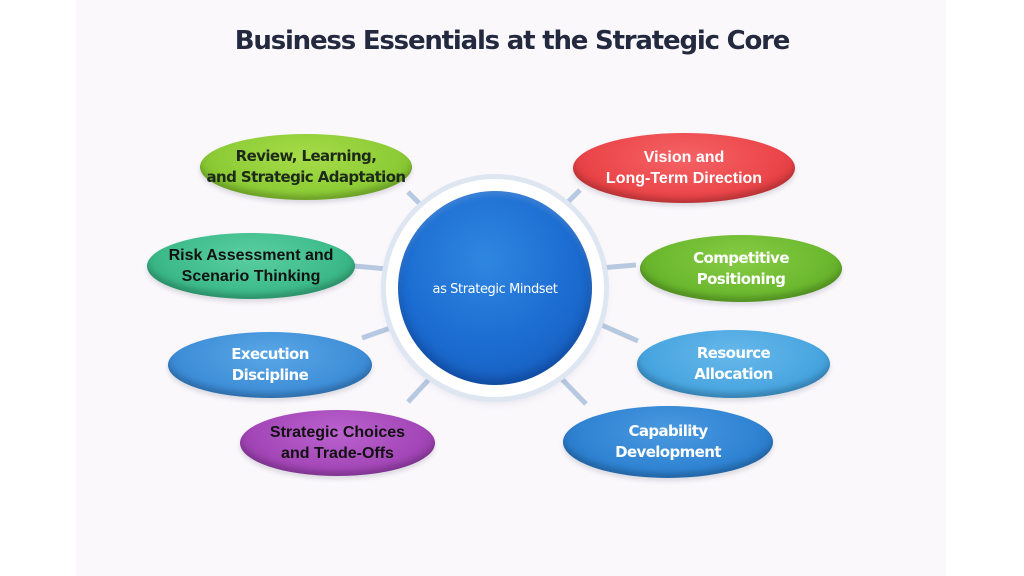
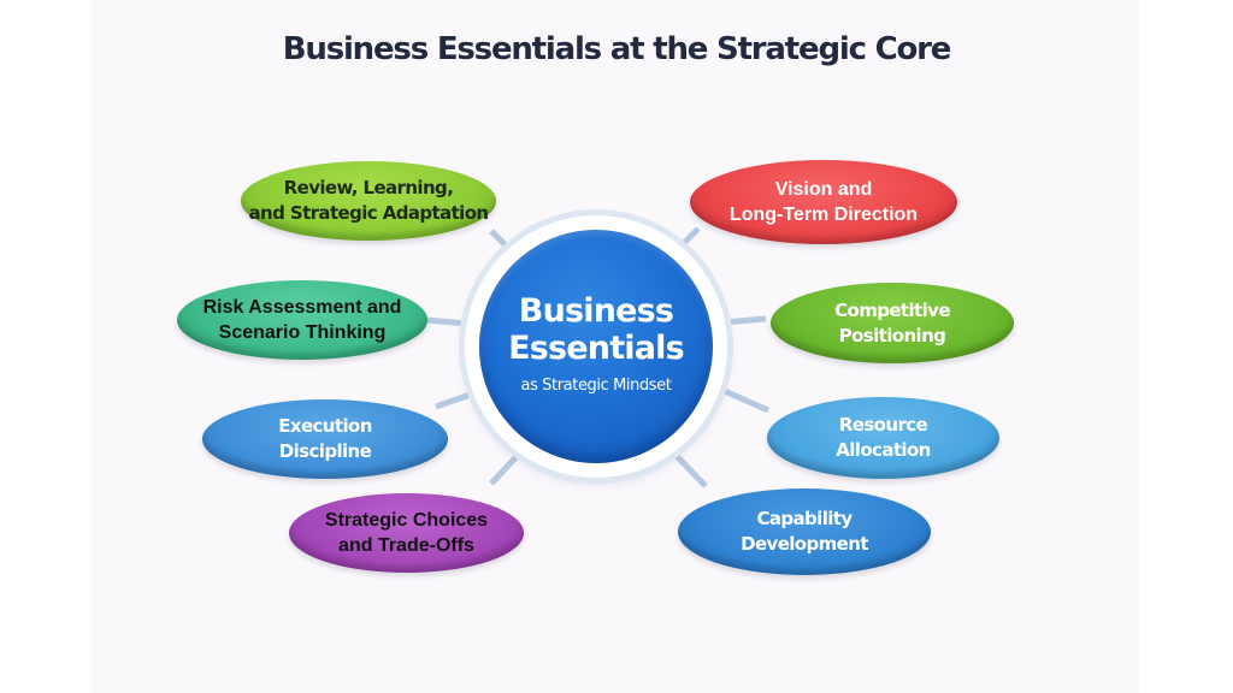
  Business Essentials at the Strategic Core
+ Business
+ Essentials
  as Strategic Mindset
  Review, Learning,
  and Strategic Adaptation
  Risk Assessment and
  Scenario Thinking
  Execution
  Discipline
  Strategic Choices
  and Trade-Offs
  Vision and
  Long-Term Direction
  Competitive
  Positioning
  Resource
  Allocation
  Capability
  Development
